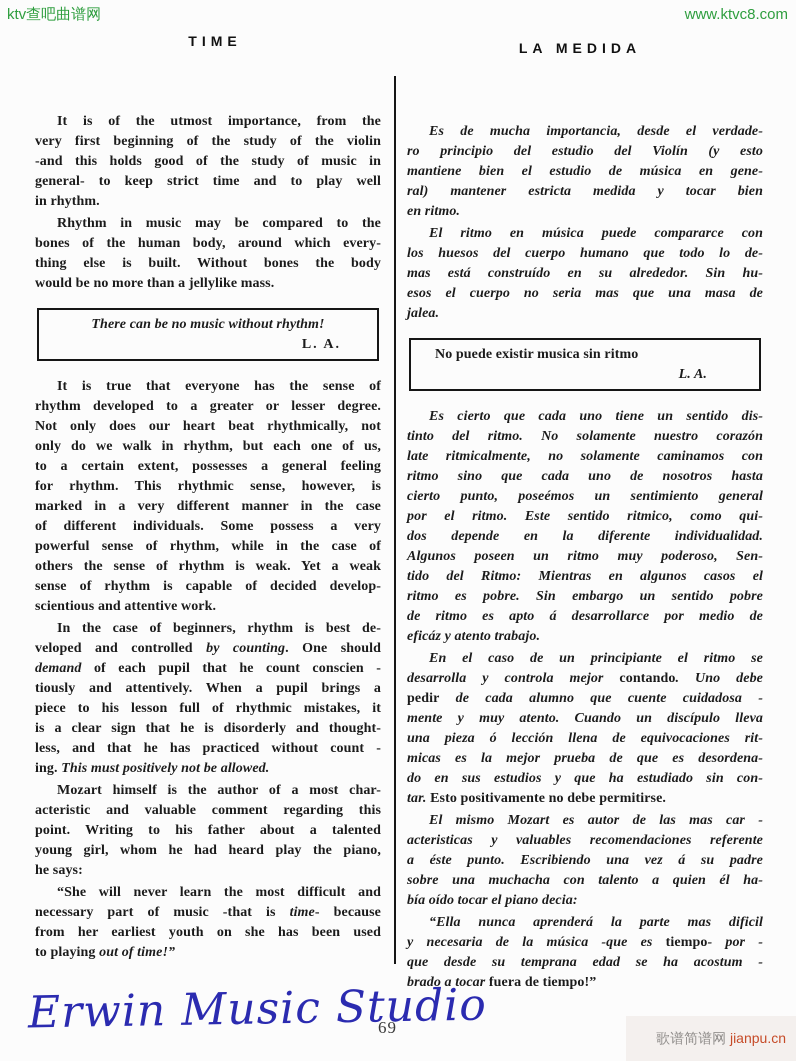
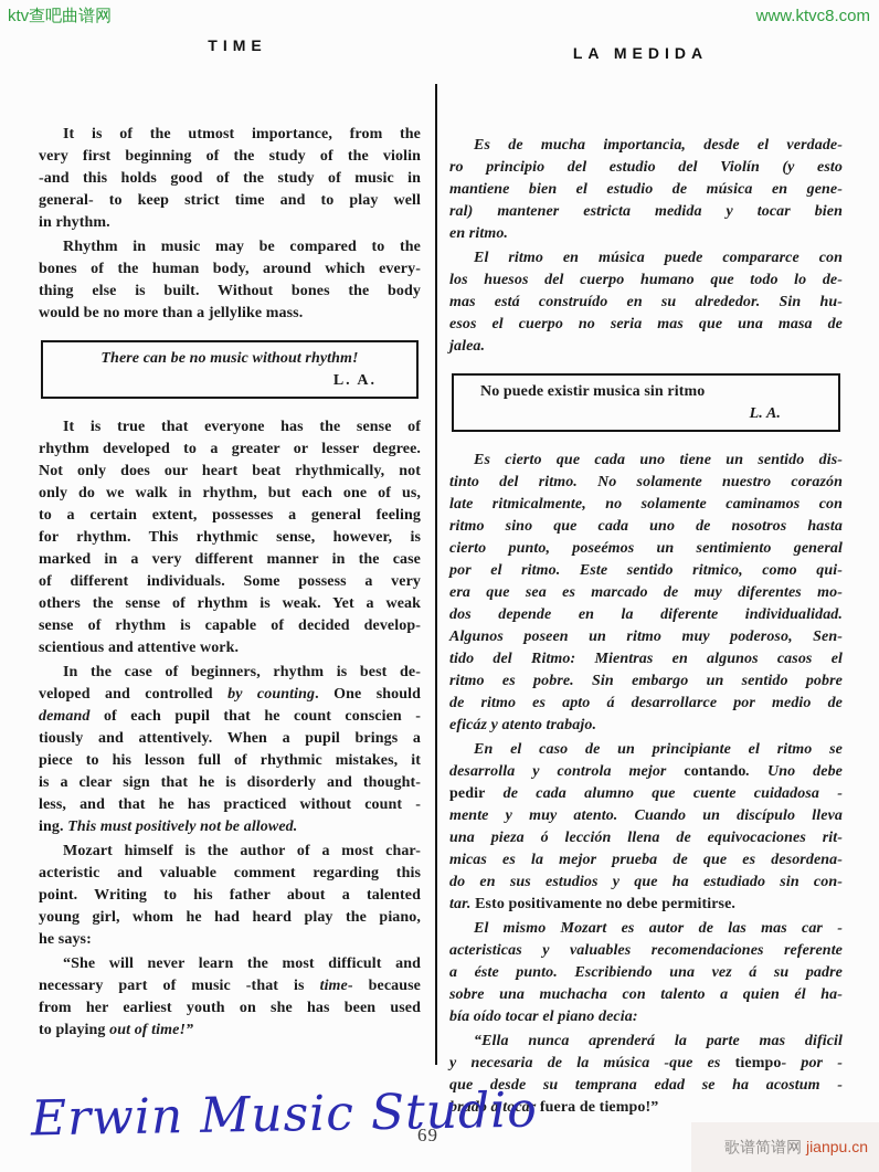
  ktv查吧曲谱网
  www.ktvc8.com
  TIME
  LA MEDIDA
  It is of the utmost importance, from the
  very first beginning of the study of the violin
  -and this holds good of the study of music in
  general- to keep strict time and to play well
  in rhythm.
  Rhythm in music may be compared to the
  bones of the human body, around which every-
  thing else is built. Without bones the body
  would be no more than a jellylike mass.
  There can be no music without rhythm!
  L. A.
  It is true that everyone has the sense of
  rhythm developed to a greater or lesser degree.
  Not only does our heart beat rhythmically, not
  only do we walk in rhythm, but each one of us,
  to a certain extent, possesses a general feeling
  for rhythm. This rhythmic sense, however, is
  marked in a very different manner in the case
  of different individuals. Some possess a very
- powerful sense of rhythm, while in the case of
  others the sense of rhythm is weak. Yet a weak
  sense of rhythm is capable of decided develop-
  scientious and attentive work.
  In the case of beginners, rhythm is best de-
  veloped and controlled by counting. One should
  demand of each pupil that he count conscien -
  tiously and attentively. When a pupil brings a
  piece to his lesson full of rhythmic mistakes, it
  is a clear sign that he is disorderly and thought-
  less, and that he has practiced without count -
  ing. This must positively not be allowed.
  Mozart himself is the author of a most char-
  acteristic and valuable comment regarding this
  point. Writing to his father about a talented
  young girl, whom he had heard play the piano,
  he says:
  “She will never learn the most difficult and
  necessary part of music -that is time- because
  from her earliest youth on she has been used
  to playing out of time!”
  Es de mucha importancia, desde el verdade-
  ro principio del estudio del Violín (y esto
  mantiene bien el estudio de música en gene-
  ral) mantener estricta medida y tocar bien
  en ritmo.
  El ritmo en música puede compararce con
  los huesos del cuerpo humano que todo lo de-
  mas está construído en su alrededor. Sin hu-
  esos el cuerpo no seria mas que una masa de
  jalea.
  No puede existir musica sin ritmo
  L. A.
  Es cierto que cada uno tiene un sentido dis-
  tinto del ritmo. No solamente nuestro corazón
  late ritmicalmente, no solamente caminamos con
  ritmo sino que cada uno de nosotros hasta
  cierto punto, poseémos un sentimiento general
  por el ritmo. Este sentido ritmico, como qui-
+ era que sea es marcado de muy diferentes mo-
  dos depende en la diferente individualidad.
  Algunos poseen un ritmo muy poderoso, Sen-
  tido del Ritmo: Mientras en algunos casos el
  ritmo es pobre. Sin embargo un sentido pobre
  de ritmo es apto á desarrollarce por medio de
  eficáz y atento trabajo.
  En el caso de un principiante el ritmo se
  desarrolla y controla mejor contando. Uno debe
  pedir de cada alumno que cuente cuidadosa -
  mente y muy atento. Cuando un discípulo lleva
  una pieza ó lección llena de equivocaciones rit-
  micas es la mejor prueba de que es desordena-
  do en sus estudios y que ha estudiado sin con-
  tar. Esto positivamente no debe permitirse.
  El mismo Mozart es autor de las mas car -
  acteristicas y valuables recomendaciones referente
  a éste punto. Escribiendo una vez á su padre
  sobre una muchacha con talento a quien él ha-
  bía oído tocar el piano decia:
  “Ella nunca aprenderá la parte mas dificil
  y necesaria de la música -que es tiempo- por -
  que desde su temprana edad se ha acostum -
  brado a tocar fuera de tiempo!”
  Erwin Music Studio
  69
  歌谱简谱网 jianpu.cn
